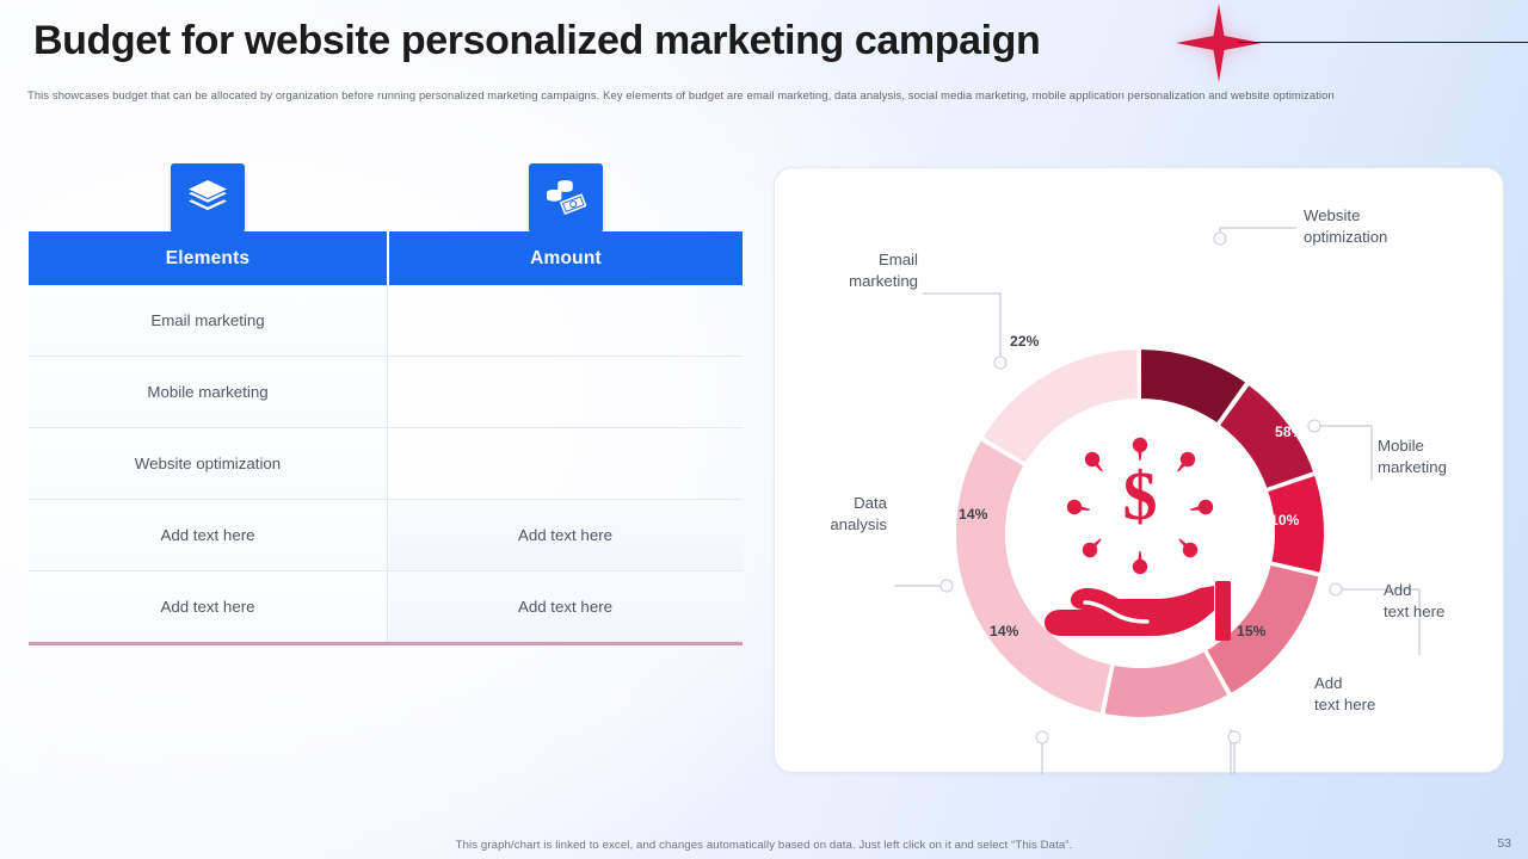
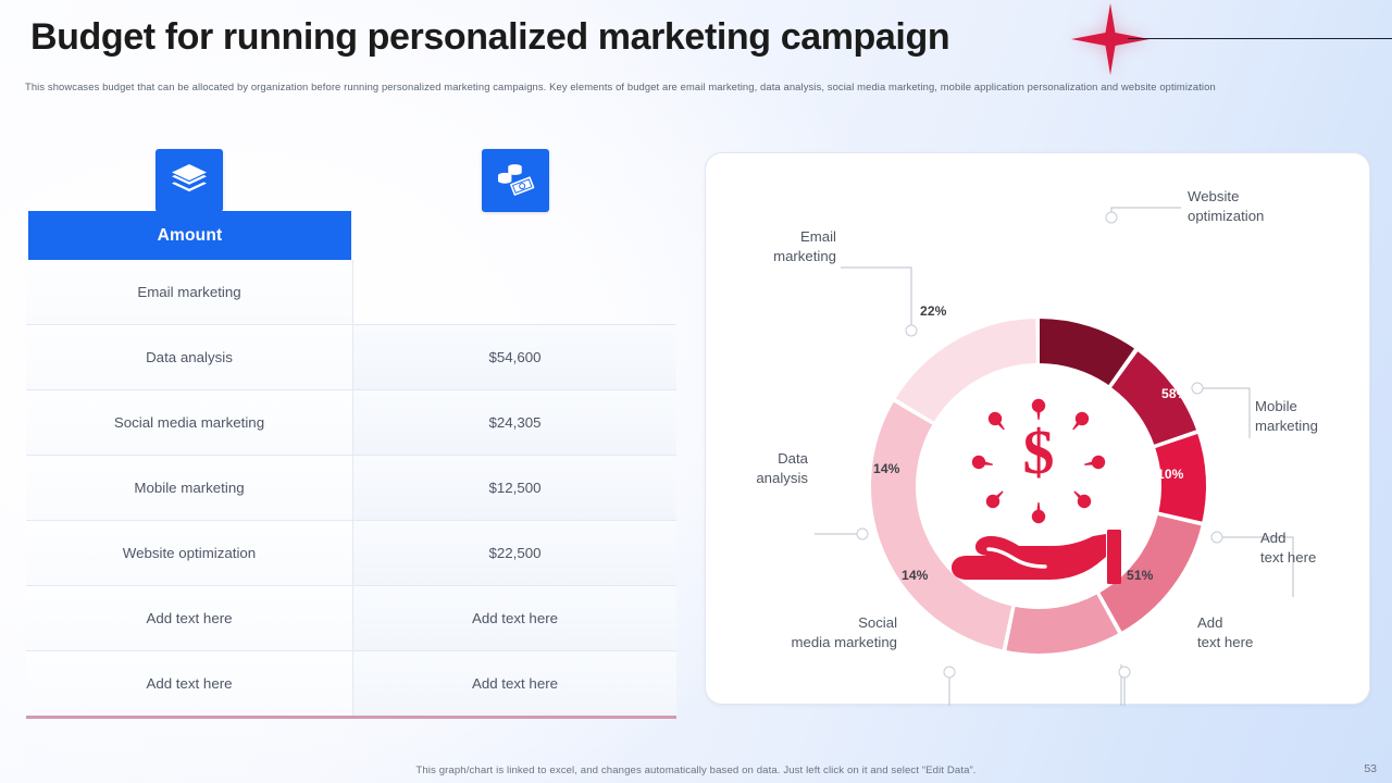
- Budget for website personalized marketing campaign
+ Budget for running personalized marketing campaign
  This showcases budget that can be allocated by organization before running personalized marketing campaigns. Key elements of budget are email marketing, data analysis, social media marketing, mobile application personalization and website optimization
- Elements
  Amount
  Email marketing
+ Data analysis
+ $54,600
+ Social media marketing
+ $24,305
  Mobile marketing
+ $12,500
  Website optimization
+ $22,500
  Add text here
  Add text here
  Add text here
  Add text here
  $
  58%
  10%
- 15%
+ 51%
  14%
  14%
  22%
  Website
  optimization
  Mobile
  marketing
  Add
  text here
  Add
  text here
+ Social
+ media marketing
  Data
  analysis
  Email
  marketing
- This graph/chart is linked to excel, and changes automatically based on data. Just left click on it and select “This Data”.
+ This graph/chart is linked to excel, and changes automatically based on data. Just left click on it and select “Edit Data”.
  53
